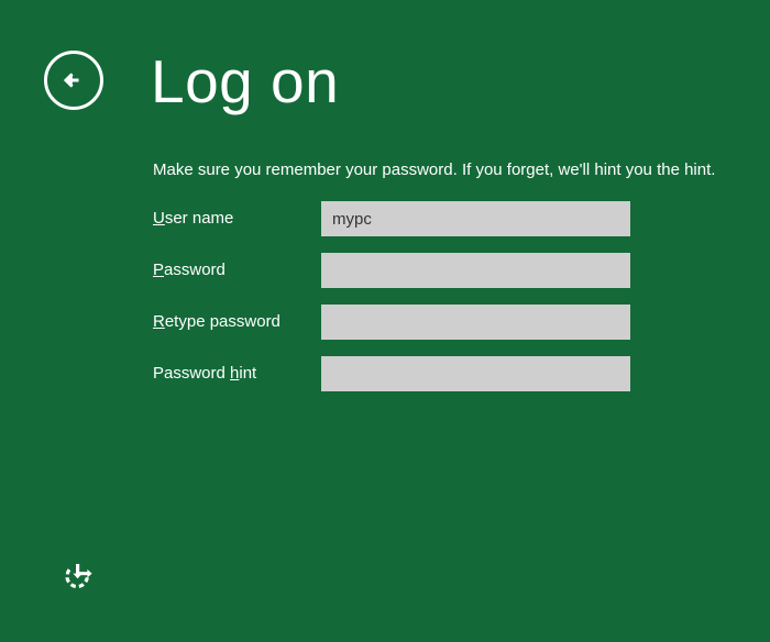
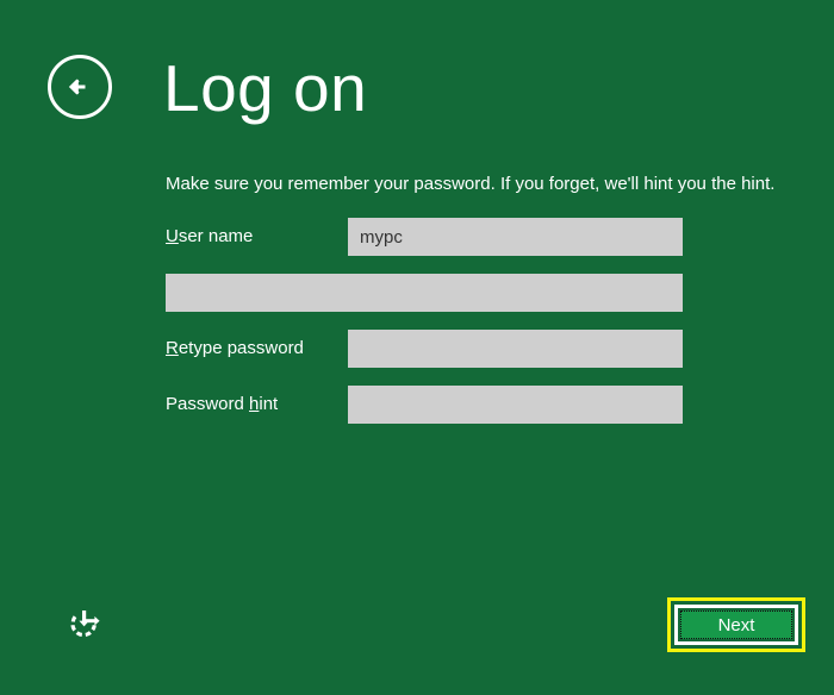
  Log on
  Make sure you remember your password. If you forget, we'll hint you the hint.
  User name
  mypc
- Password
  Retype password
  Password hint
+ Next
